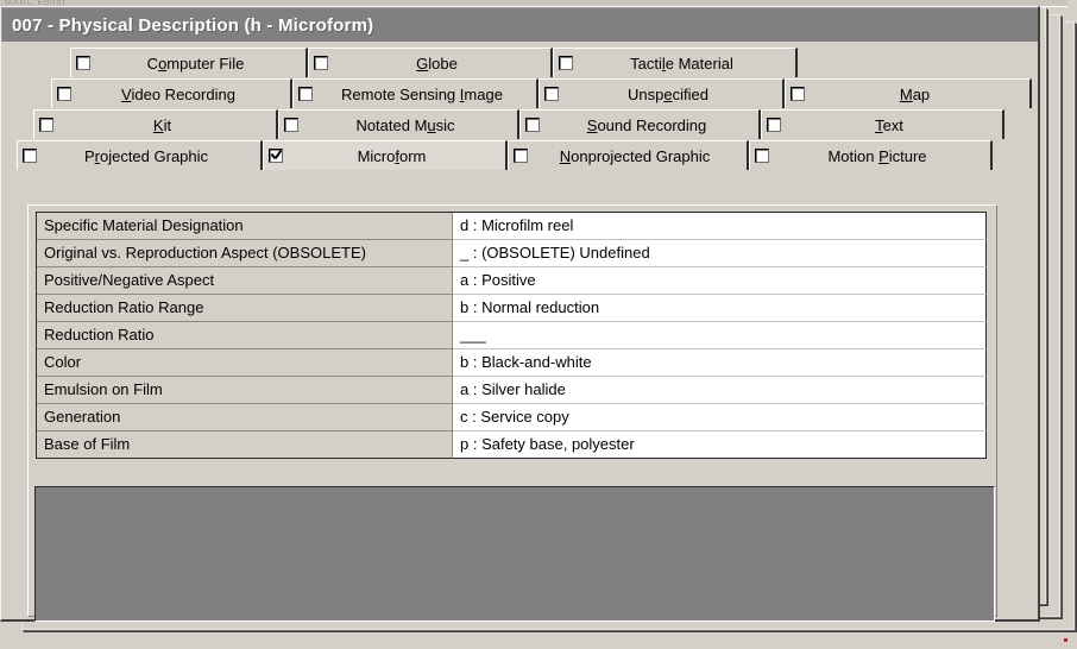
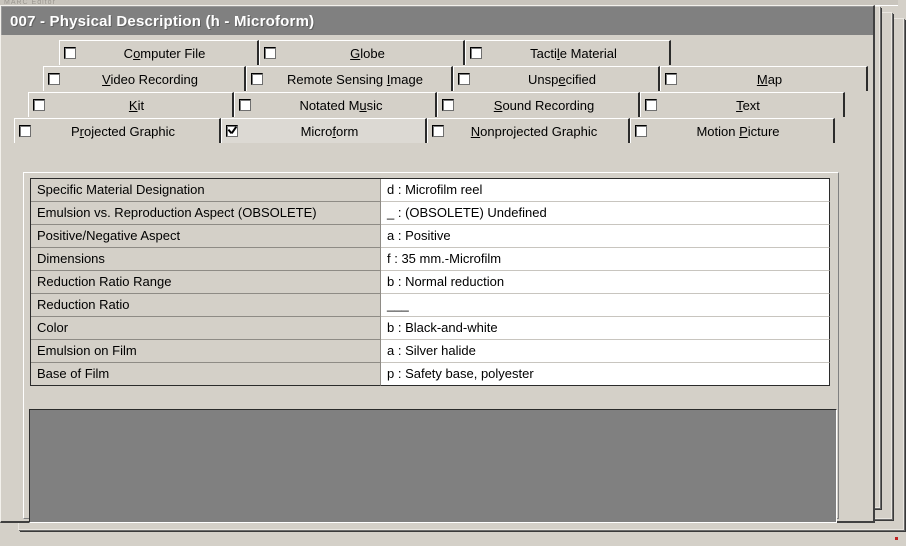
  007 - Physical Description (h - Microform)
  Computer File
  Globe
  Tactile Material
  Video Recording
  Remote Sensing Image
  Unspecified
  Map
  Kit
  Notated Music
  Sound Recording
  Text
  Projected Graphic
  Microform
  Nonprojected Graphic
  Motion Picture
  Specific Material Designation
  d : Microfilm reel
- Original vs. Reproduction Aspect (OBSOLETE)
+ Emulsion vs. Reproduction Aspect (OBSOLETE)
  _ : (OBSOLETE) Undefined
  Positive/Negative Aspect
  a : Positive
+ Dimensions
+ f : 35 mm.-Microfilm
  Reduction Ratio Range
  b : Normal reduction
  Reduction Ratio
  ___
  Color
  b : Black-and-white
  Emulsion on Film
  a : Silver halide
- Generation
- c : Service copy
  Base of Film
  p : Safety base, polyester
